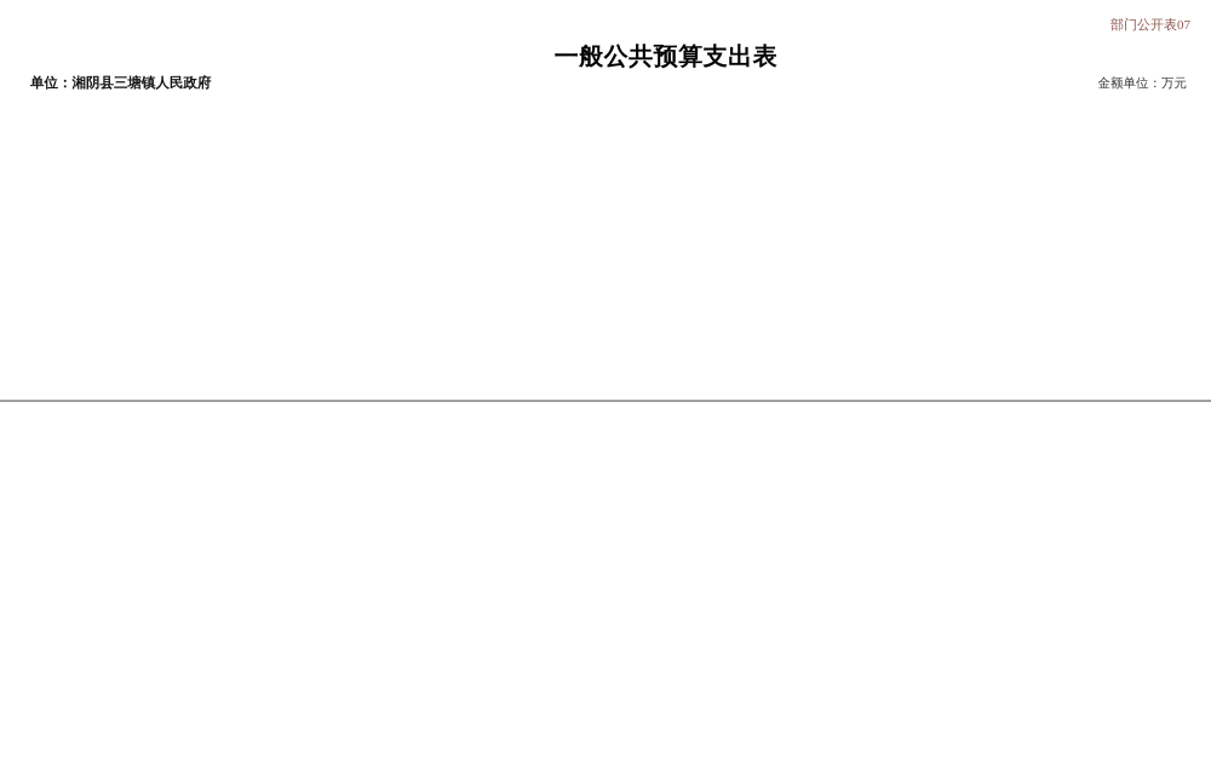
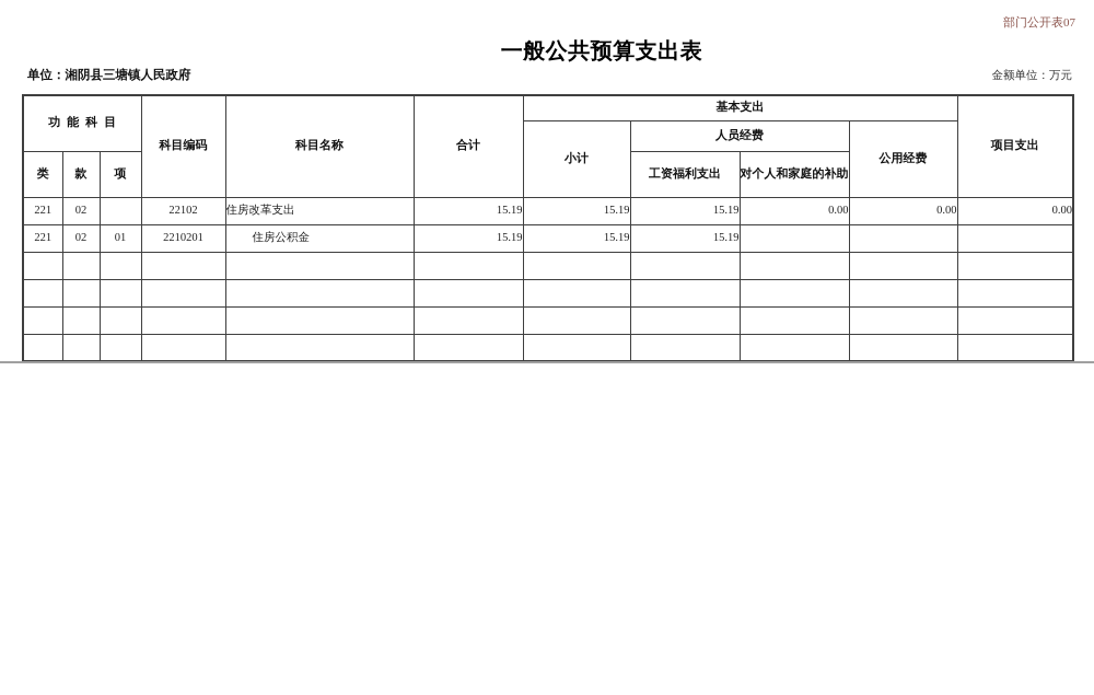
  部门公开表07
  一般公共预算支出表
  单位：湘阴县三塘镇人民政府
  金额单位：万元
+ 功能科目	科目编码	科目名称	合计	基本支出	项目支出
+ 小计	人员经费	公用经费
+ 类	款	项	工资福利支出	对个人和家庭的补助
+ 221	02		22102	住房改革支出	15.19	15.19	15.19	0.00	0.00	0.00
+ 221	02	01	2210201	住房公积金	15.19	15.19	15.19
